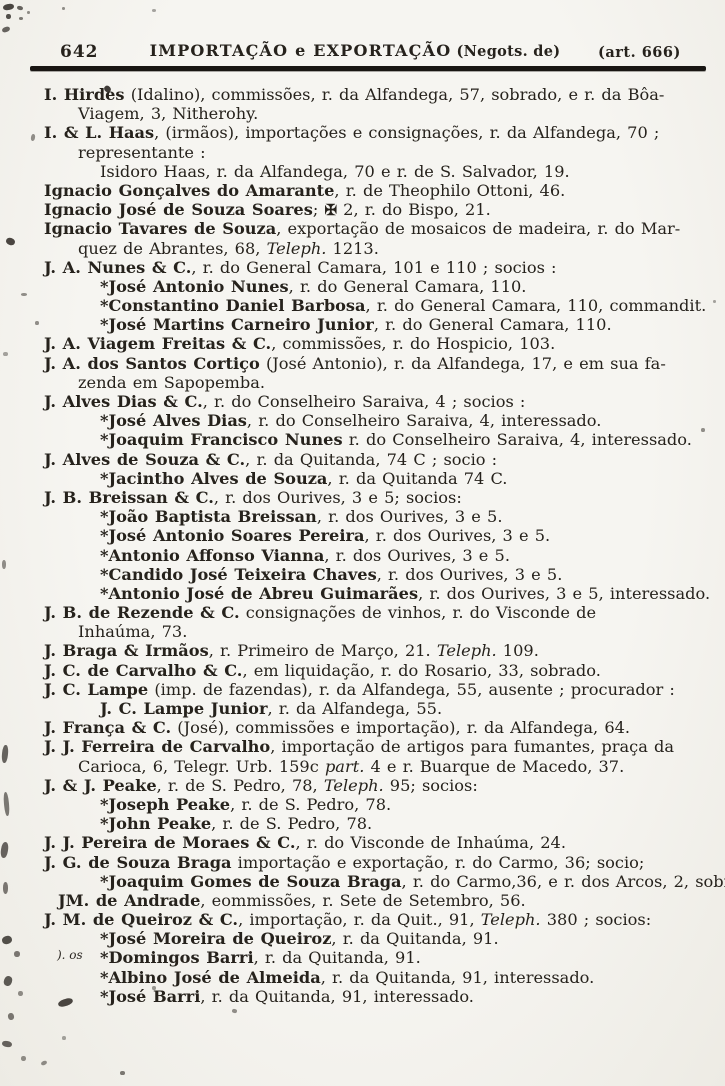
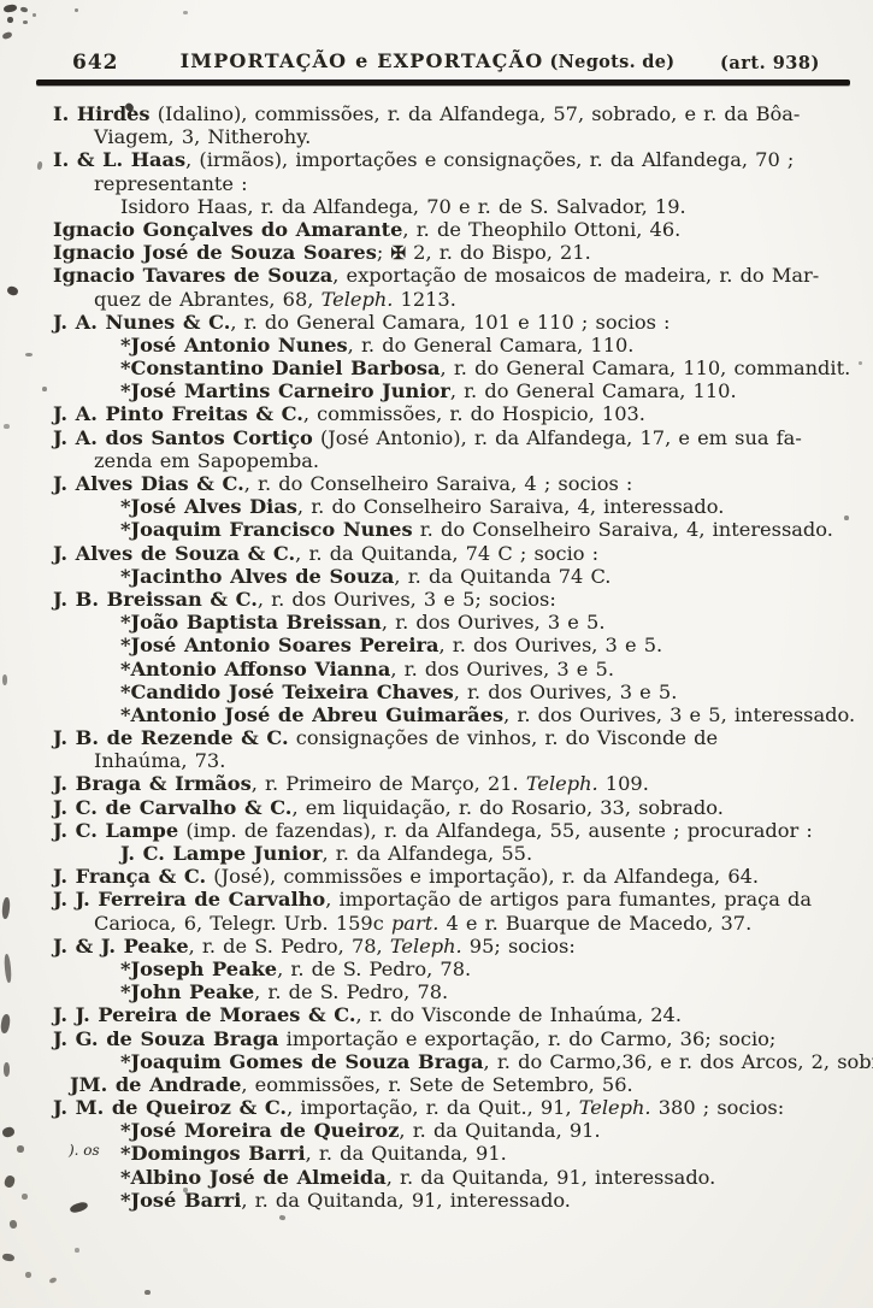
  642
  IMPORTAÇÃO e EXPORTAÇÃO (Negots. de)
- (art. 666)
+ (art. 938)
  I. Hirdes (Idalino), commissões, r. da Alfandega, 57, sobrado, e r. da Bôa-
  Viagem, 3, Nitherohy.
  I. & L. Haas, (irmãos), importações e consignações, r. da Alfandega, 70 ;
  representante :
  Isidoro Haas, r. da Alfandega, 70 e r. de S. Salvador, 19.
  Ignacio Gonçalves do Amarante, r. de Theophilo Ottoni, 46.
  Ignacio José de Souza Soares; ✠ 2, r. do Bispo, 21.
  Ignacio Tavares de Souza, exportação de mosaicos de madeira, r. do Mar-
  quez de Abrantes, 68, Teleph. 1213.
  J. A. Nunes & C., r. do General Camara, 101 e 110 ; socios :
  *José Antonio Nunes, r. do General Camara, 110.
  *Constantino Daniel Barbosa, r. do General Camara, 110, commandit.
  *José Martins Carneiro Junior, r. do General Camara, 110.
- J. A. Viagem Freitas & C., commissões, r. do Hospicio, 103.
+ J. A. Pinto Freitas & C., commissões, r. do Hospicio, 103.
  J. A. dos Santos Cortiço (José Antonio), r. da Alfandega, 17, e em sua fa-
  zenda em Sapopemba.
  J. Alves Dias & C., r. do Conselheiro Saraiva, 4 ; socios :
  *José Alves Dias, r. do Conselheiro Saraiva, 4, interessado.
  *Joaquim Francisco Nunes r. do Conselheiro Saraiva, 4, interessado.
  J. Alves de Souza & C., r. da Quitanda, 74 C ; socio :
  *Jacintho Alves de Souza, r. da Quitanda 74 C.
  J. B. Breissan & C., r. dos Ourives, 3 e 5; socios:
  *João Baptista Breissan, r. dos Ourives, 3 e 5.
  *José Antonio Soares Pereira, r. dos Ourives, 3 e 5.
  *Antonio Affonso Vianna, r. dos Ourives, 3 e 5.
  *Candido José Teixeira Chaves, r. dos Ourives, 3 e 5.
  *Antonio José de Abreu Guimarães, r. dos Ourives, 3 e 5, interessado.
  J. B. de Rezende & C. consignações de vinhos, r. do Visconde de
  Inhaúma, 73.
  J. Braga & Irmãos, r. Primeiro de Março, 21. Teleph. 109.
  J. C. de Carvalho & C., em liquidação, r. do Rosario, 33, sobrado.
  J. C. Lampe (imp. de fazendas), r. da Alfandega, 55, ausente ; procurador :
  J. C. Lampe Junior, r. da Alfandega, 55.
  J. França & C. (José), commissões e importação), r. da Alfandega, 64.
  J. J. Ferreira de Carvalho, importação de artigos para fumantes, praça da
  Carioca, 6, Telegr. Urb. 159c part. 4 e r. Buarque de Macedo, 37.
  J. & J. Peake, r. de S. Pedro, 78, Teleph. 95; socios:
  *Joseph Peake, r. de S. Pedro, 78.
  *John Peake, r. de S. Pedro, 78.
  J. J. Pereira de Moraes & C., r. do Visconde de Inhaúma, 24.
  J. G. de Souza Braga importação e exportação, r. do Carmo, 36; socio;
  *Joaquim Gomes de Souza Braga, r. do Carmo,36, e r. dos Arcos, 2, sob
  JM. de Andrade, eommissões, r. Sete de Setembro, 56.
  J. M. de Queiroz & C., importação, r. da Quit., 91, Teleph. 380 ; socios:
  *José Moreira de Queiroz, r. da Quitanda, 91.
  *Domingos Barri, r. da Quitanda, 91.
  *Albino José de Almeida, r. da Quitanda, 91, interessado.
  *José Barri, r. da Quitanda, 91, interessado.
  ). os
